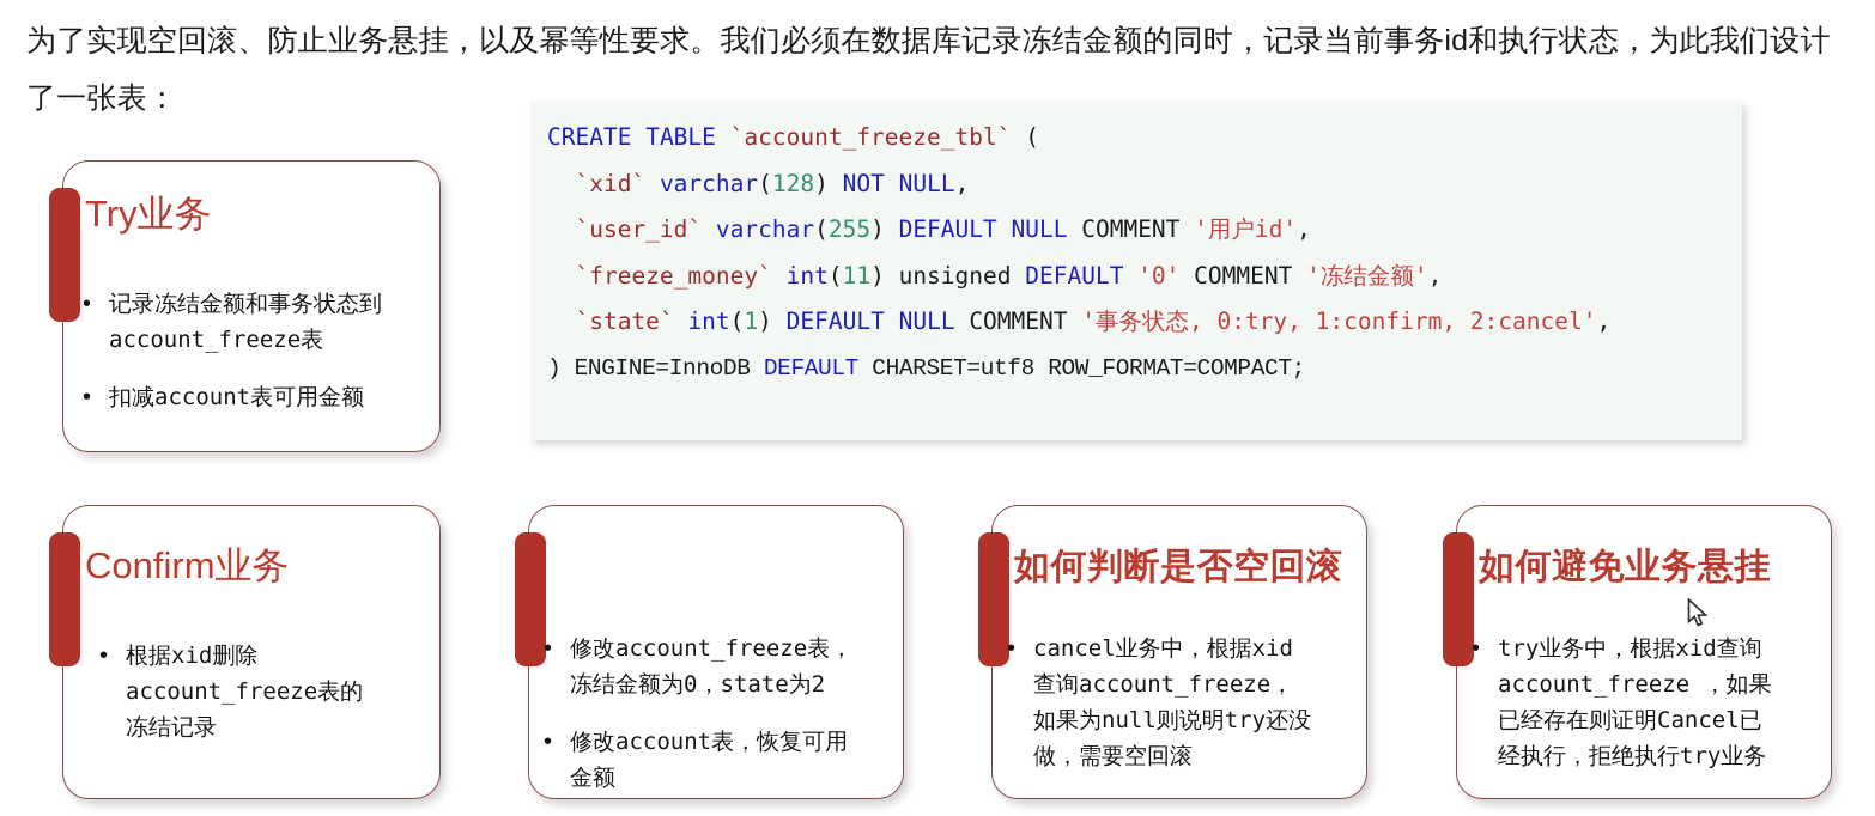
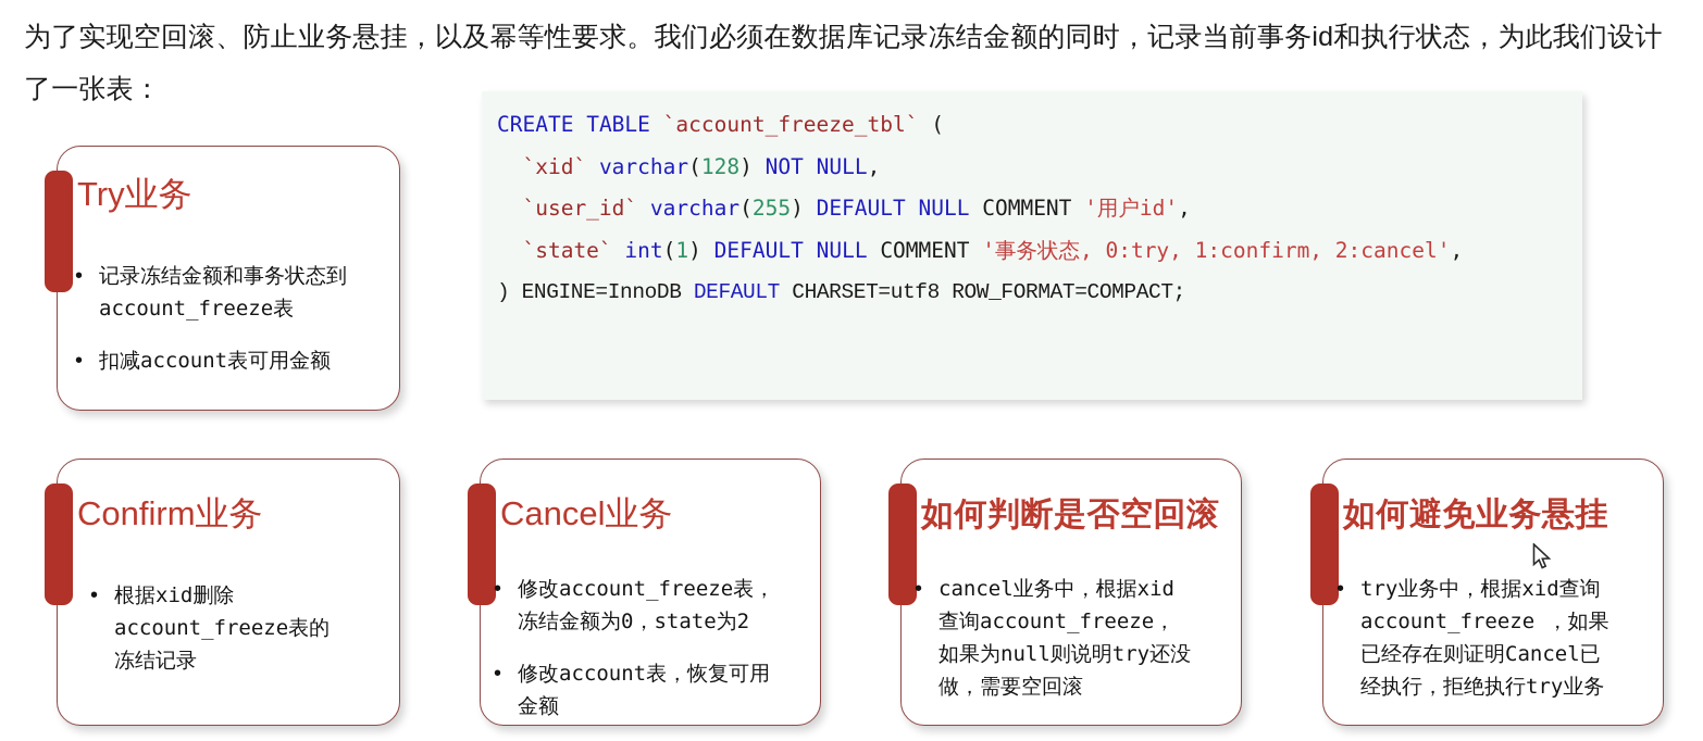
  为了实现空回滚、防止业务悬挂，以及幂等性要求。我们必须在数据库记录冻结金额的同时，记录当前事务id和执行状态，为此我们设计了一张表：
  CREATE TABLE `account_freeze_tbl` (
  `xid` varchar(128) NOT NULL,
  `user_id` varchar(255) DEFAULT NULL COMMENT '用户id',
- `freeze_money` int(11) unsigned DEFAULT '0' COMMENT '冻结金额',
  `state` int(1) DEFAULT NULL COMMENT '事务状态, 0:try, 1:confirm, 2:cancel',
  ) ENGINE=InnoDB DEFAULT CHARSET=utf8 ROW_FORMAT=COMPACT;
  Try业务
  •
  记录冻结金额和事务状态到
  account_freeze表
  •
  扣减account表可用金额
  Confirm业务
  •
  根据xid删除
  account_freeze表的
  冻结记录
+ Cancel业务
  •
  修改account_freeze表，
  冻结金额为0，state为2
  •
  修改account表，恢复可用
  金额
  如何判断是否空回滚
  •
  cancel业务中，根据xid
  查询account_freeze，
  如果为null则说明try还没
  做，需要空回滚
  如何避免业务悬挂
  •
  try业务中，根据xid查询
  account_freeze ，如果
  已经存在则证明Cancel已
  经执行，拒绝执行try业务
